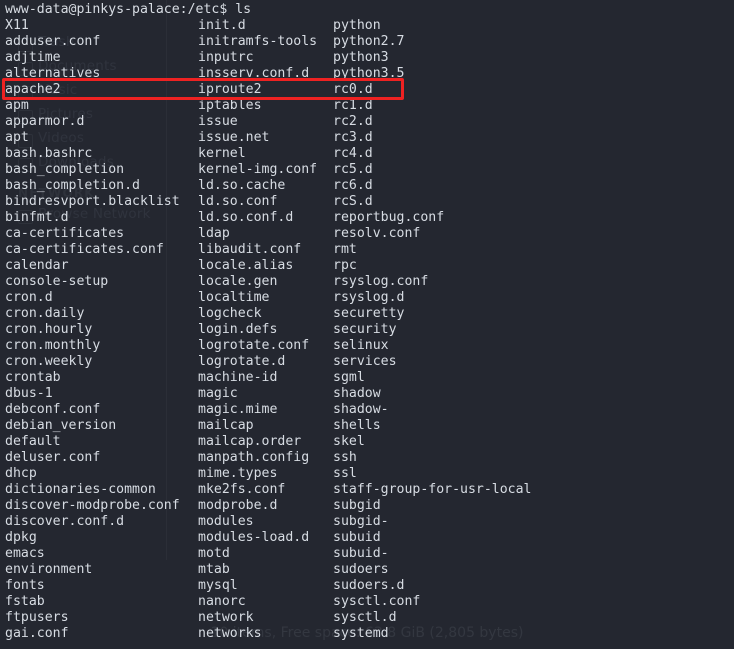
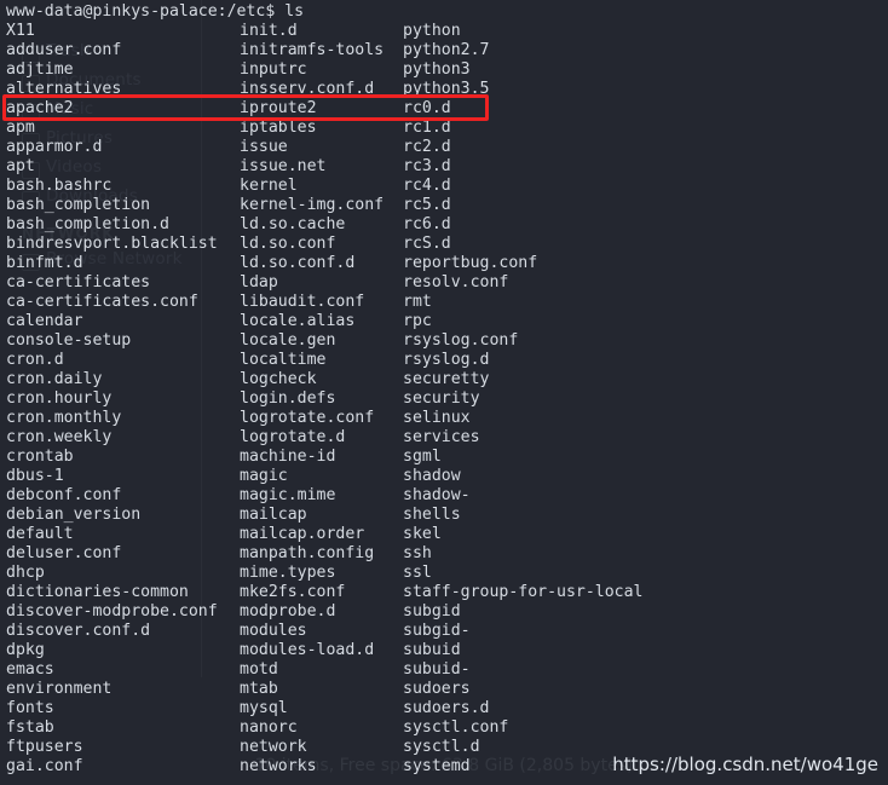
  Trash
  Documents
  Music
  Pictures
  Downloads
  NETWORK
  Browse Network
  10 items, Free space: 63.8 GiB (2,805 bytes)
  www-data@pinkys-palace:/etc$ ls
  X11
  adduser.conf
  adjtime
  alternatives
  apm
  apparmor.d
  apt
  bash.bashrc
  bash_completion
  bash_completion.d
  bindresvport.blacklist
  binfmt.d
  ca-certificates
  ca-certificates.conf
  calendar
  console-setup
  cron.d
  cron.daily
  cron.hourly
  cron.monthly
  cron.weekly
  crontab
  dbus-1
  debconf.conf
  debian_version
  default
  deluser.conf
  dhcp
  dictionaries-common
  discover-modprobe.conf
  discover.conf.d
  dpkg
  emacs
  environment
  fonts
  fstab
  ftpusers
  gai.conf
  init.d
  initramfs-tools
  inputrc
  insserv.conf.d
  iptables
  issue
  issue.net
  kernel
  kernel-img.conf
  ld.so.cache
  ld.so.conf
  ld.so.conf.d
  ldap
  libaudit.conf
  locale.alias
  locale.gen
  localtime
  logcheck
  login.defs
  logrotate.conf
  logrotate.d
  machine-id
  magic
  magic.mime
  mailcap
  mailcap.order
  manpath.config
  mime.types
  mke2fs.conf
  modprobe.d
  modules
  modules-load.d
  motd
  mtab
  mysql
  nanorc
  network
  networks
  python
  python2.7
  python3
  python3.5
  rc1.d
  rc2.d
  rc3.d
  rc4.d
  rc5.d
  rc6.d
  rcS.d
  reportbug.conf
  resolv.conf
  rmt
  rpc
  rsyslog.conf
  rsyslog.d
  securetty
  security
  selinux
  services
  sgml
  shadow
  shadow-
  shells
  skel
  ssh
  ssl
  staff-group-for-usr-local
  subgid
  subgid-
  subuid
  subuid-
  sudoers
  sudoers.d
  sysctl.conf
  sysctl.d
  systemd
+ https://blog.csdn.net/wo41ge
